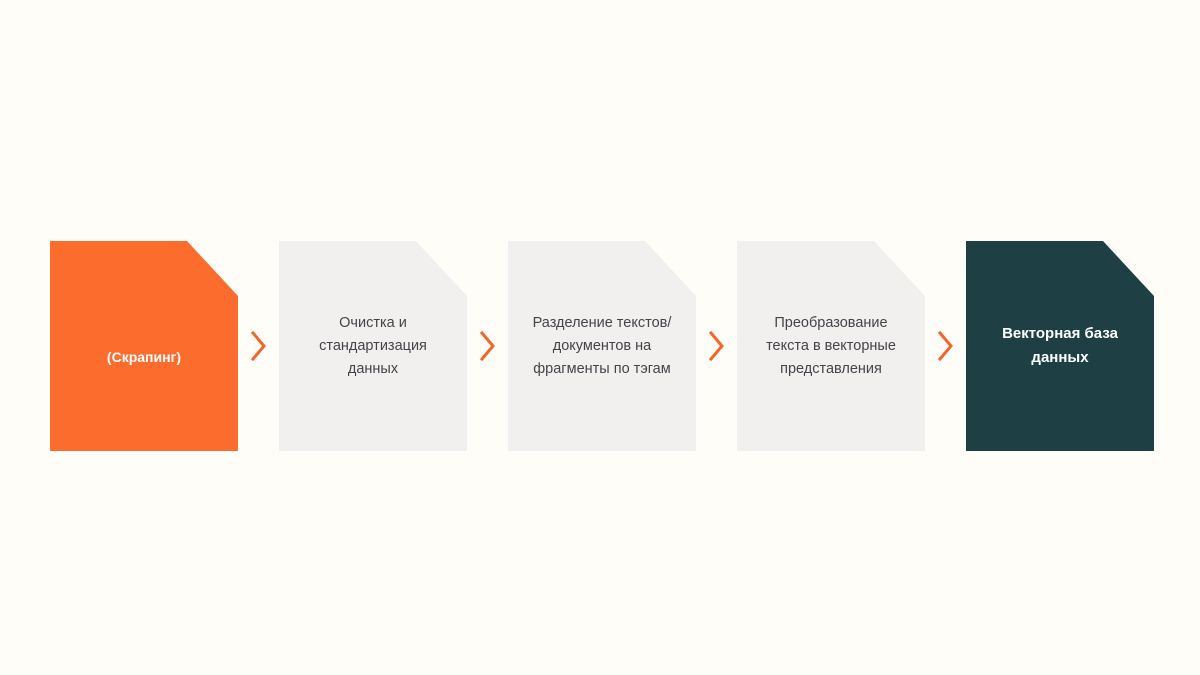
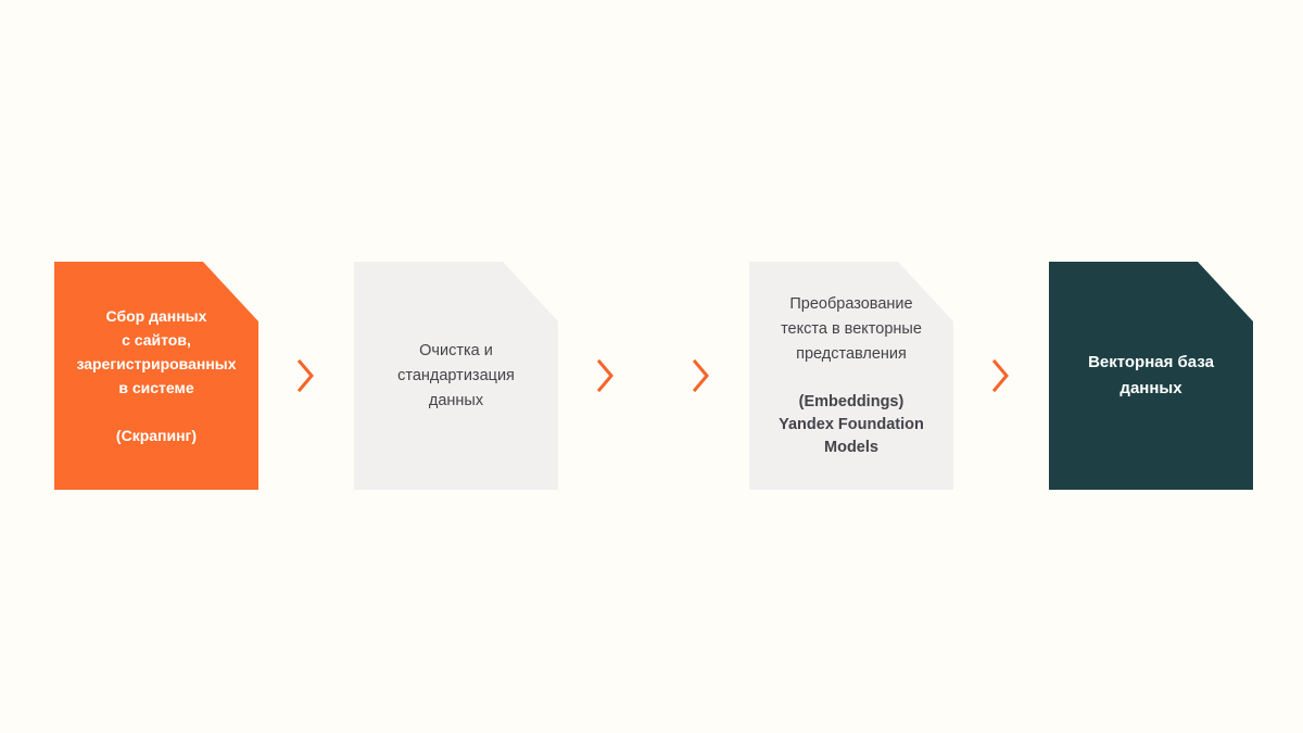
+ Сбор данных
+ с сайтов,
+ зарегистрированных
+ в системе
  (Скрапинг)
  Очистка и
  стандартизация
  данных
- Разделение текстов/
- документов на
- фрагменты по тэгам
  Преобразование
  текста в векторные
  представления
+ (Embeddings)
+ Yandex Foundation
+ Models
  Векторная база
  данных
